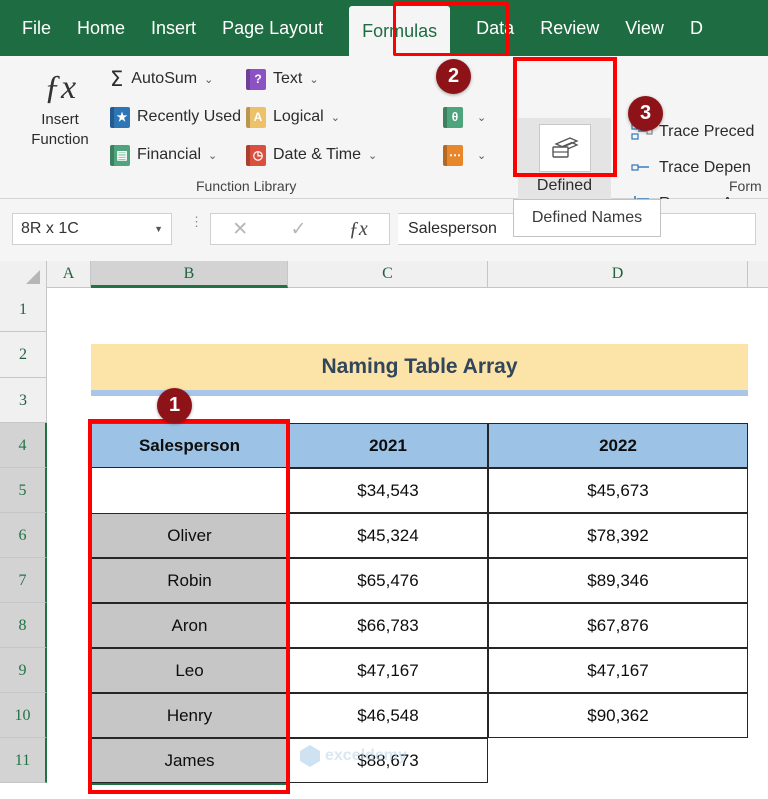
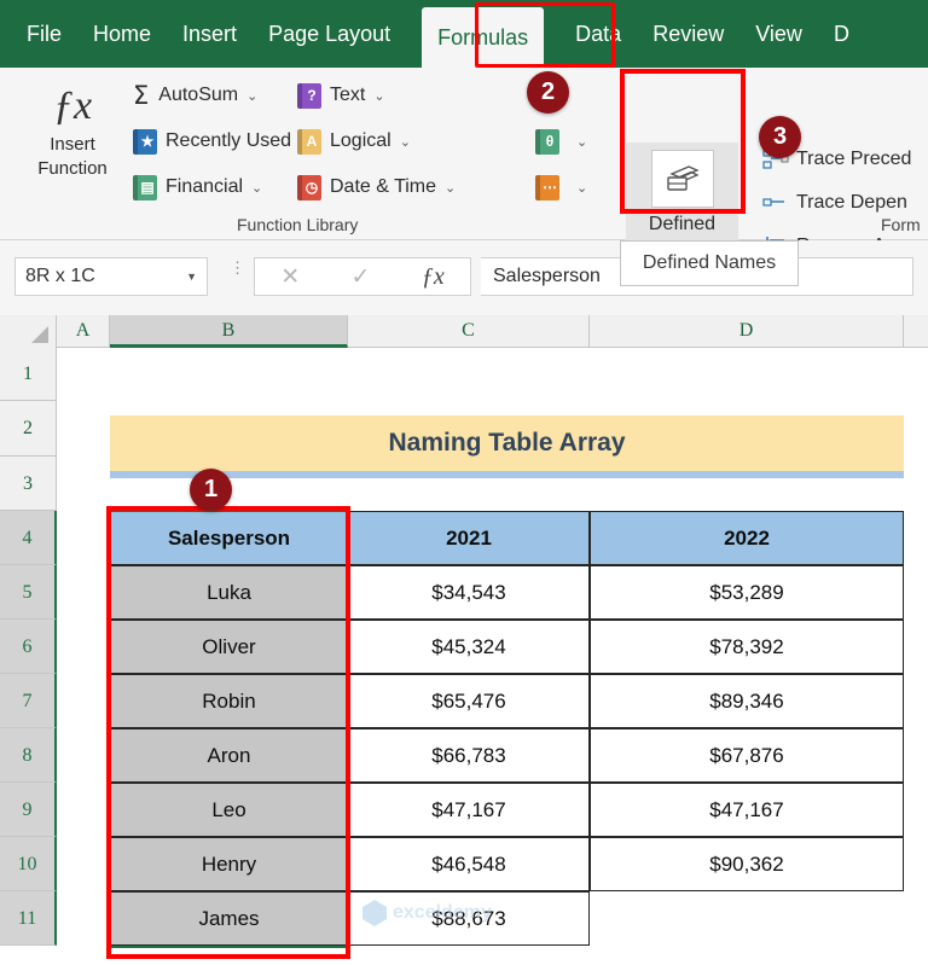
  File
  Home
  Insert
  Page Layout
  Formulas
  Data
  Review
  View
  D
  ƒx
  Insert
  Function
  Σ
  AutoSum
  ⌄
  ★
  Recently Used
  ▤
  Financial
  ⌄
  ?
  Text
  ⌄
  A
  Logical
  ⌄
  ◷
  Date & Time
  ⌄
  θ
  ⌄
  ⋯
  ⌄
  Function Library
  Defined
  Trace Preced
  Trace Depen
  Form
  2
  3
  8R x 1C
  ▼
  ⋮
  ✕
  ✓
  ƒx
  Salesperson
  Defined Names
  A
  B
  C
  D
  1
  2
  3
  4
  5
  6
  7
  8
  9
  10
  11
  Naming Table Array
  Salesperson
  2021
  2022
+ Luka
  $34,543
- $45,673
+ $53,289
  Oliver
  $45,324
  $78,392
  Robin
  $65,476
  $89,346
  Aron
  $66,783
  $67,876
  Leo
  $47,167
  $47,167
  Henry
  $46,548
  $90,362
  James
  $88,673
  1
  exceldemy
